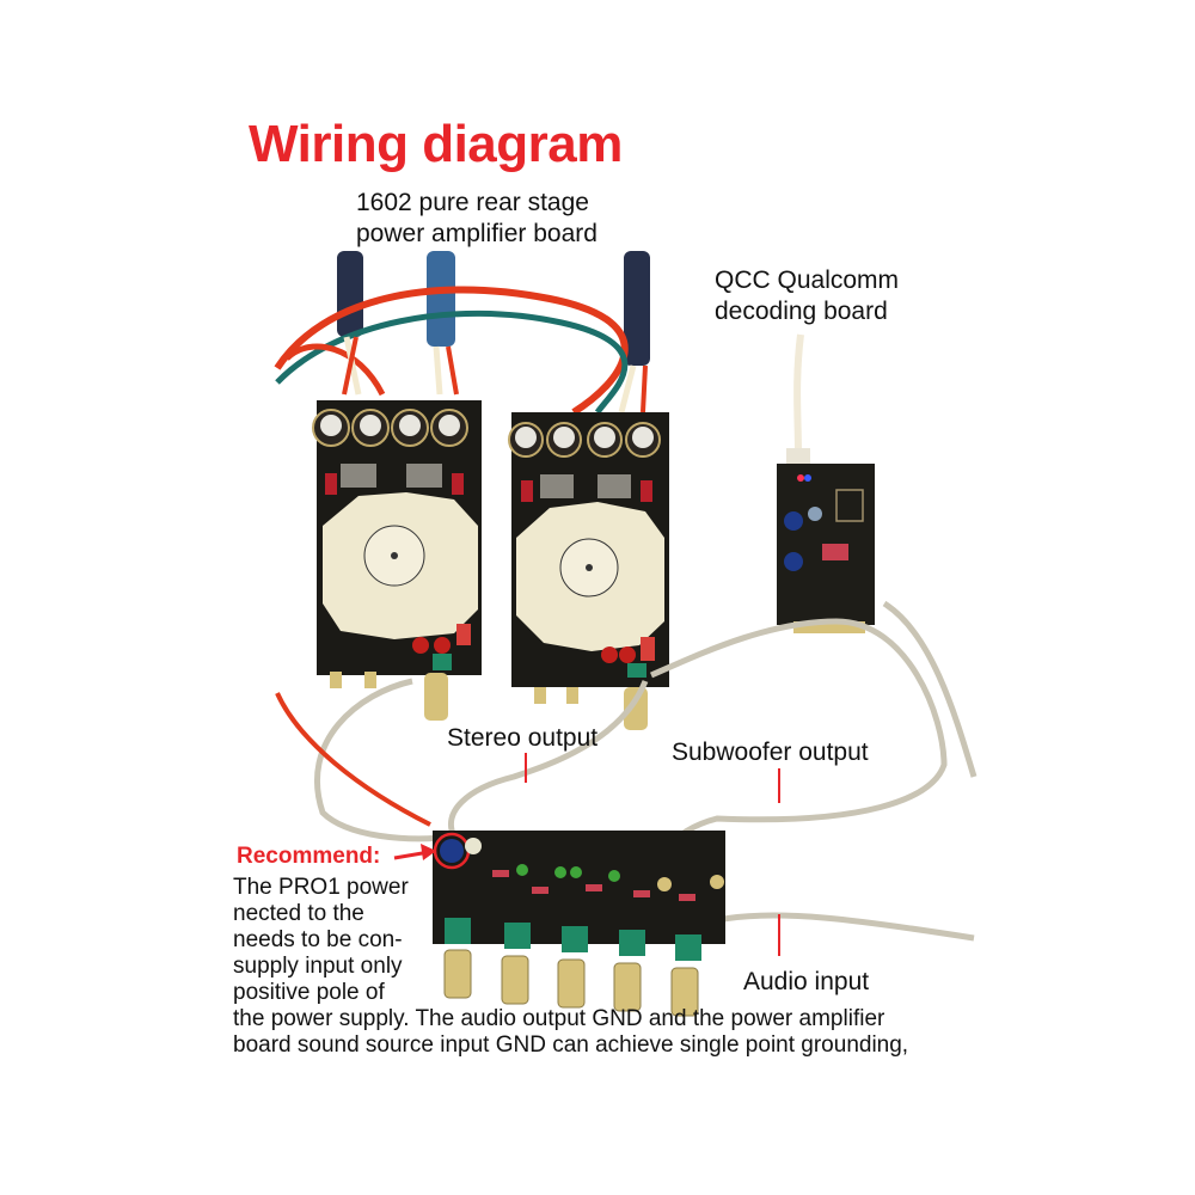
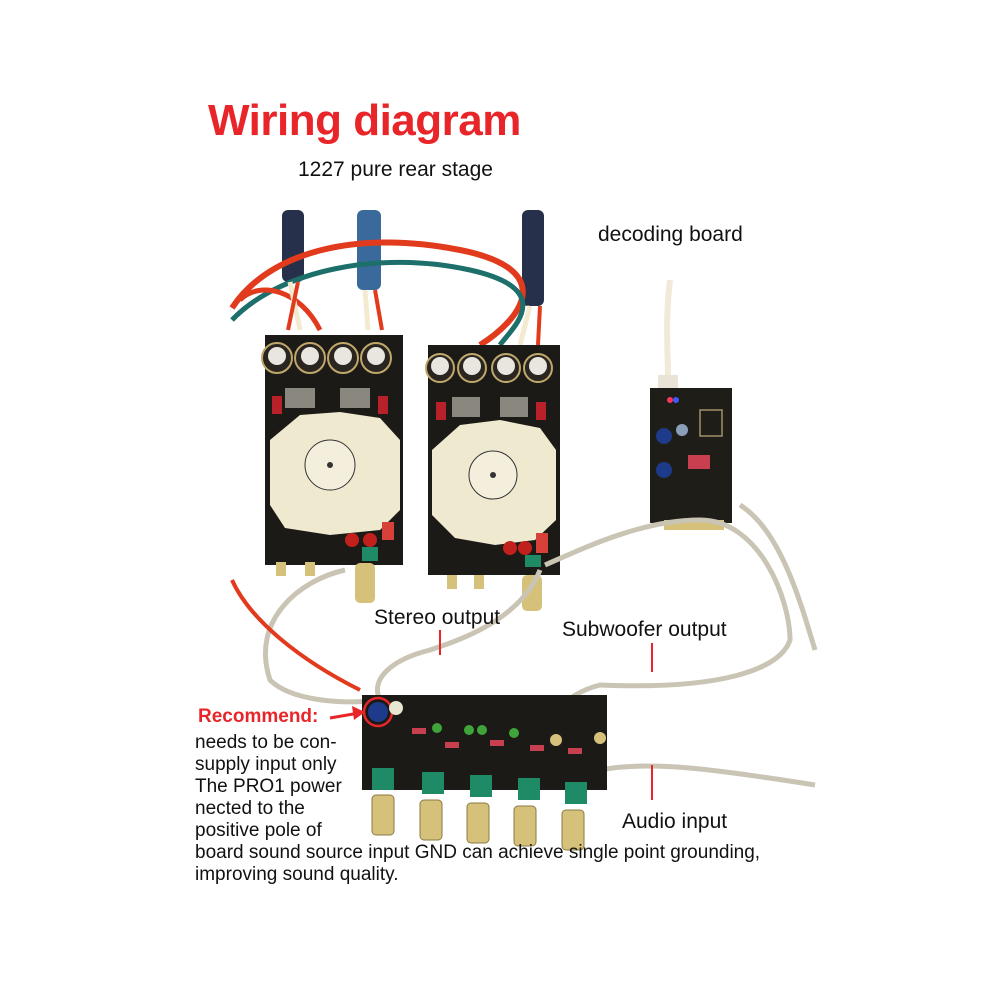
  Wiring diagram
- 1602 pure rear stage
+ 1227 pure rear stage
- power amplifier board
- QCC Qualcomm
  decoding board
  Stereo output
  Subwoofer output
  Audio input
  Recommend:
- The PRO1 power
+ needs to be con-
- nected to the
+ supply input only
- needs to be con-
+ The PRO1 power
- supply input only
+ nected to the
  positive pole of
- the power supply. The audio output GND and the power amplifier
  board sound source input GND can achieve single point grounding,
+ improving sound quality.
